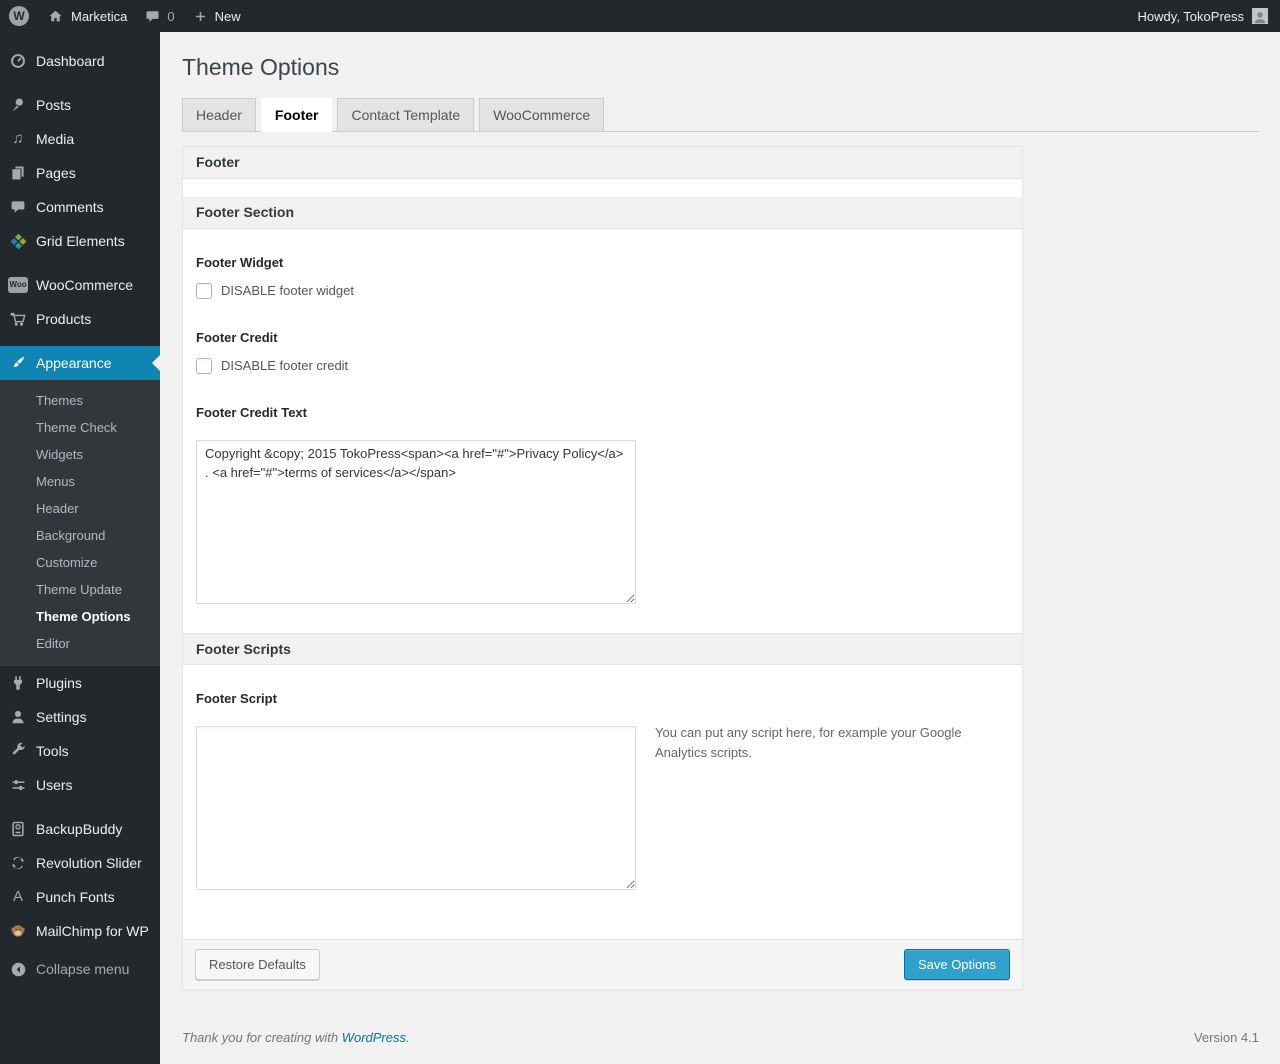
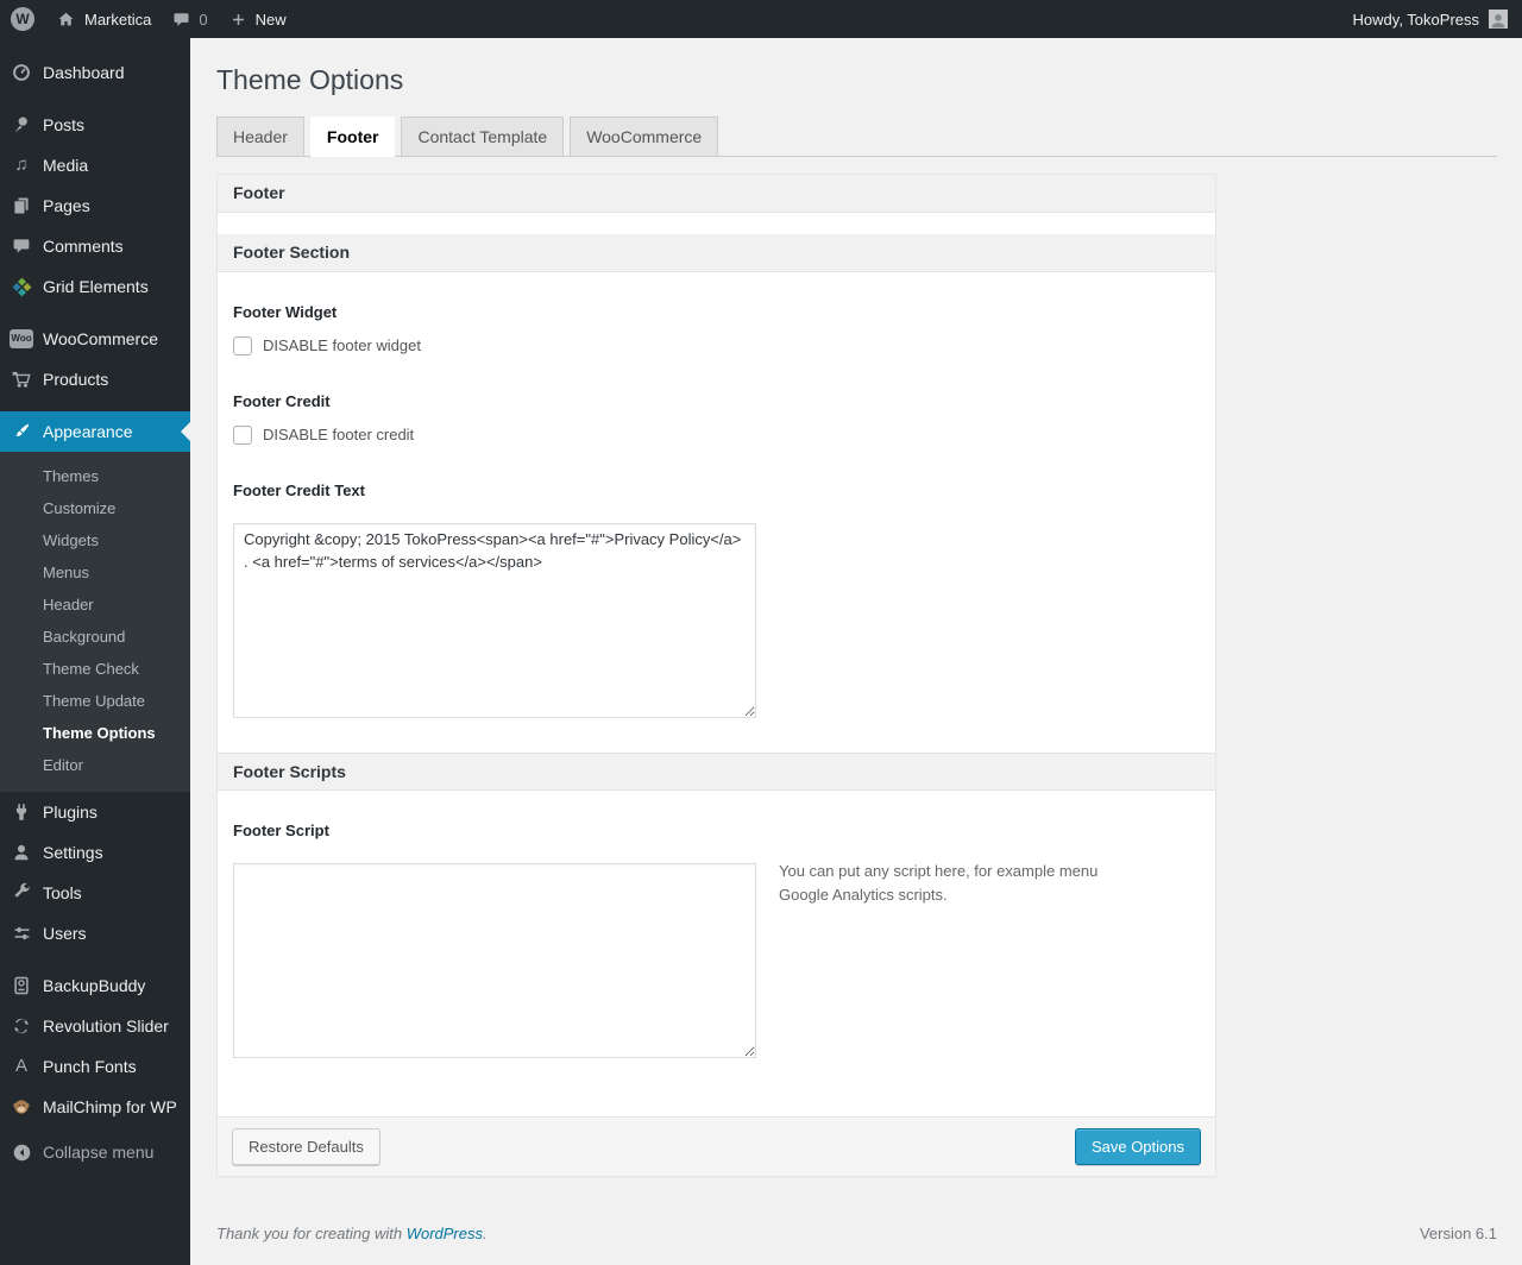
  W
  Marketica
  0
  New
  Howdy, TokoPress
  Dashboard
  Posts
  ♫
  Media
  Pages
  Comments
  Grid Elements
  Woo
  WooCommerce
  Products
  Appearance
  Themes
- Theme Check
+ Customize
  Widgets
  Menus
  Header
  Background
- Customize
+ Theme Check
  Theme Update
  Theme Options
  Editor
  Plugins
  Settings
  Tools
  Users
  BackupBuddy
  Revolution Slider
  A
  Punch Fonts
  MailChimp for WP
  Collapse menu
  Theme Options
  Header
  Footer
  Contact Template
  WooCommerce
  Footer
  Footer Section
  Footer Widget
  DISABLE footer widget
  Footer Credit
  DISABLE footer credit
  Footer Credit Text
  Footer Scripts
  Footer Script
- You can put any script here, for example your Google Analytics scripts.
+ You can put any script here, for example menu Google Analytics scripts.
  Restore Defaults
  Save Options
  Thank you for creating with WordPress.
- Version 4.1
+ Version 6.1
